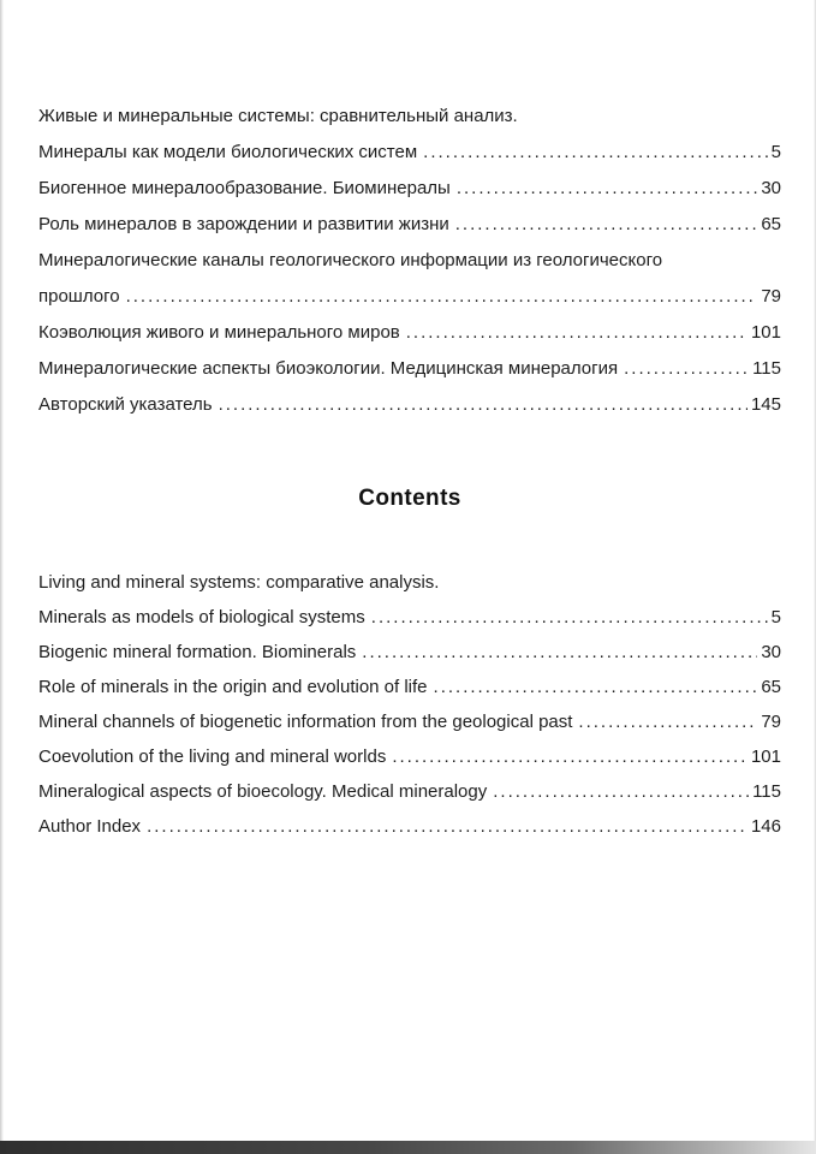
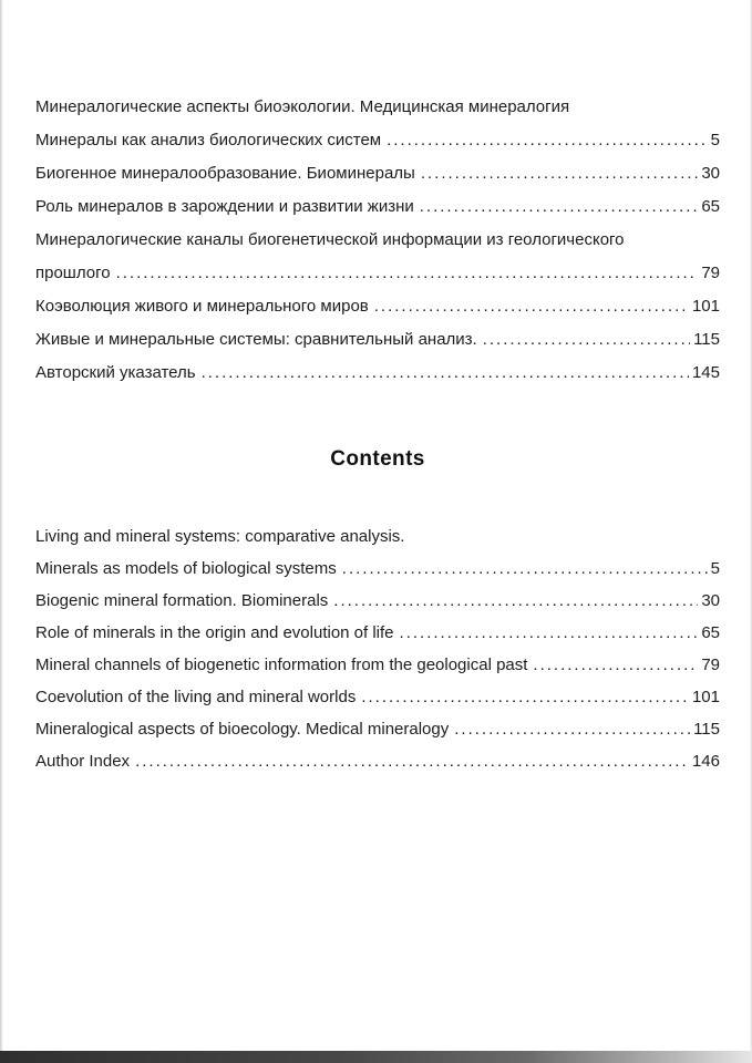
- Живые и минеральные системы: сравнительный анализ.
+ Минералогические аспекты биоэкологии. Медицинская минералогия
- Минералы как модели биологических систем
+ Минералы как анализ биологических систем
  5
  Биогенное минералообразование. Биоминералы
  30
  Роль минералов в зарождении и развитии жизни
  65
- Минералогические каналы геологического информации из геологического
+ Минералогические каналы биогенетической информации из геологического
  прошлого
  79
  Коэволюция живого и минерального миров
  101
- Минералогические аспекты биоэкологии. Медицинская минералогия
+ Живые и минеральные системы: сравнительный анализ.
  115
  Авторский указатель
  145
  Contents
  Living and mineral systems: comparative analysis.
  Minerals as models of biological systems
  5
  Biogenic mineral formation. Biominerals
  30
  Role of minerals in the origin and evolution of life
  65
  Mineral channels of biogenetic information from the geological past
  79
  Coevolution of the living and mineral worlds
  101
  Mineralogical aspects of bioecology. Medical mineralogy
  115
  Author Index
  146
